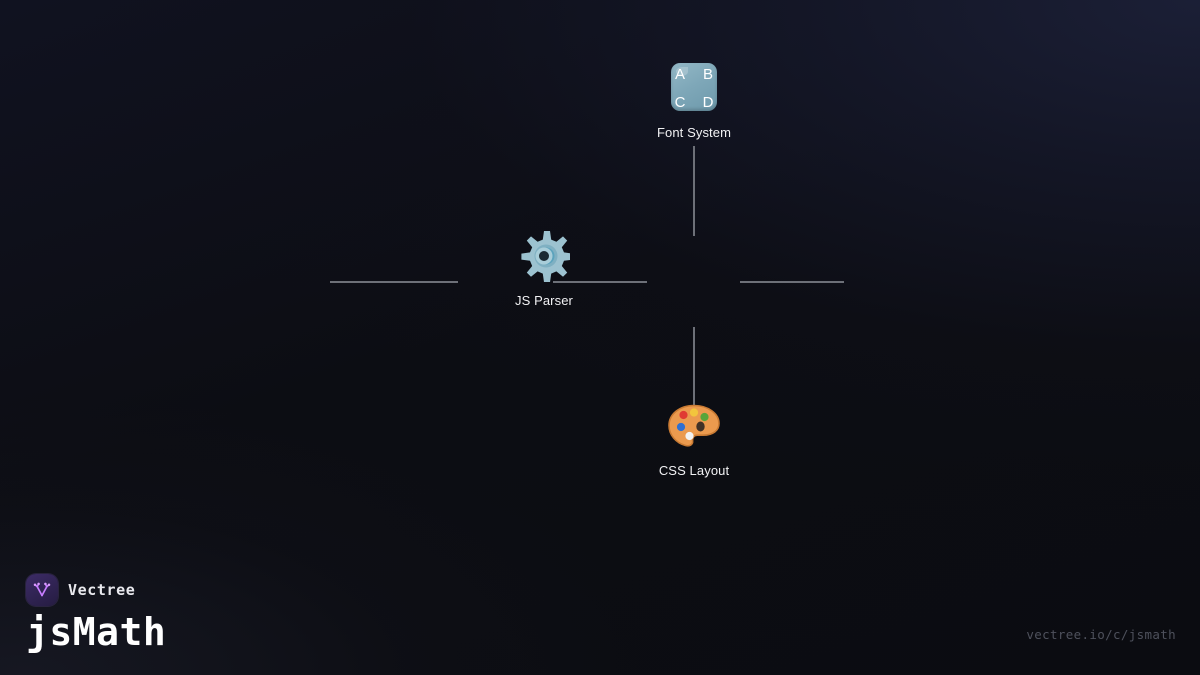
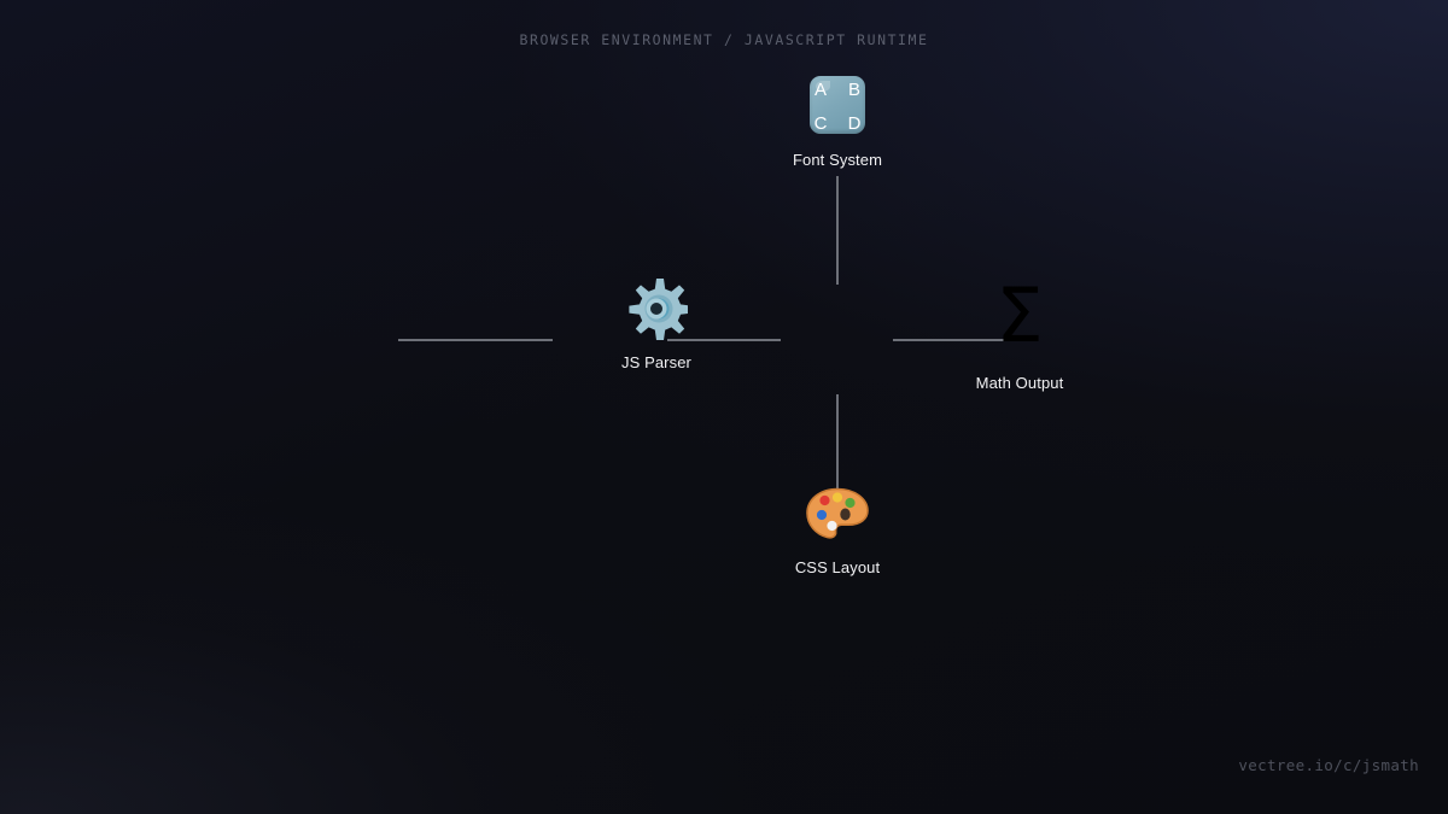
+ BROWSER ENVIRONMENT / JAVASCRIPT RUNTIME
  A
  B
  C
  D
  Font System
  JS Parser
+ Σ
+ Math Output
  CSS Layout
- Vectree
- jsMath
  vectree.io/c/jsmath
